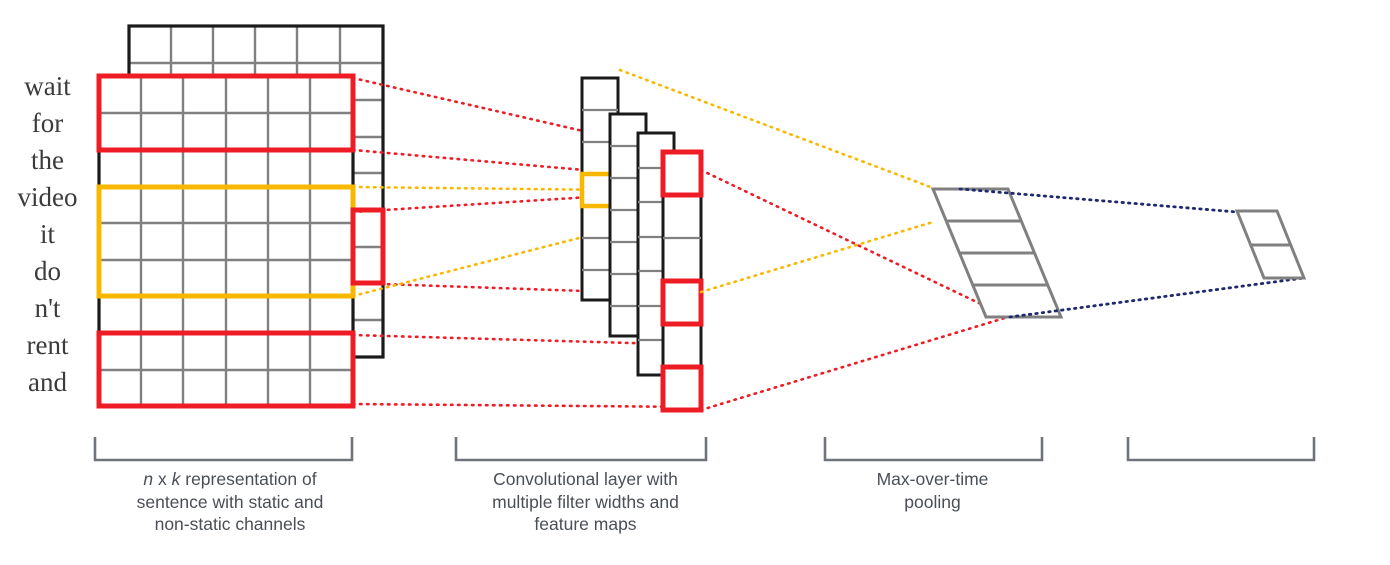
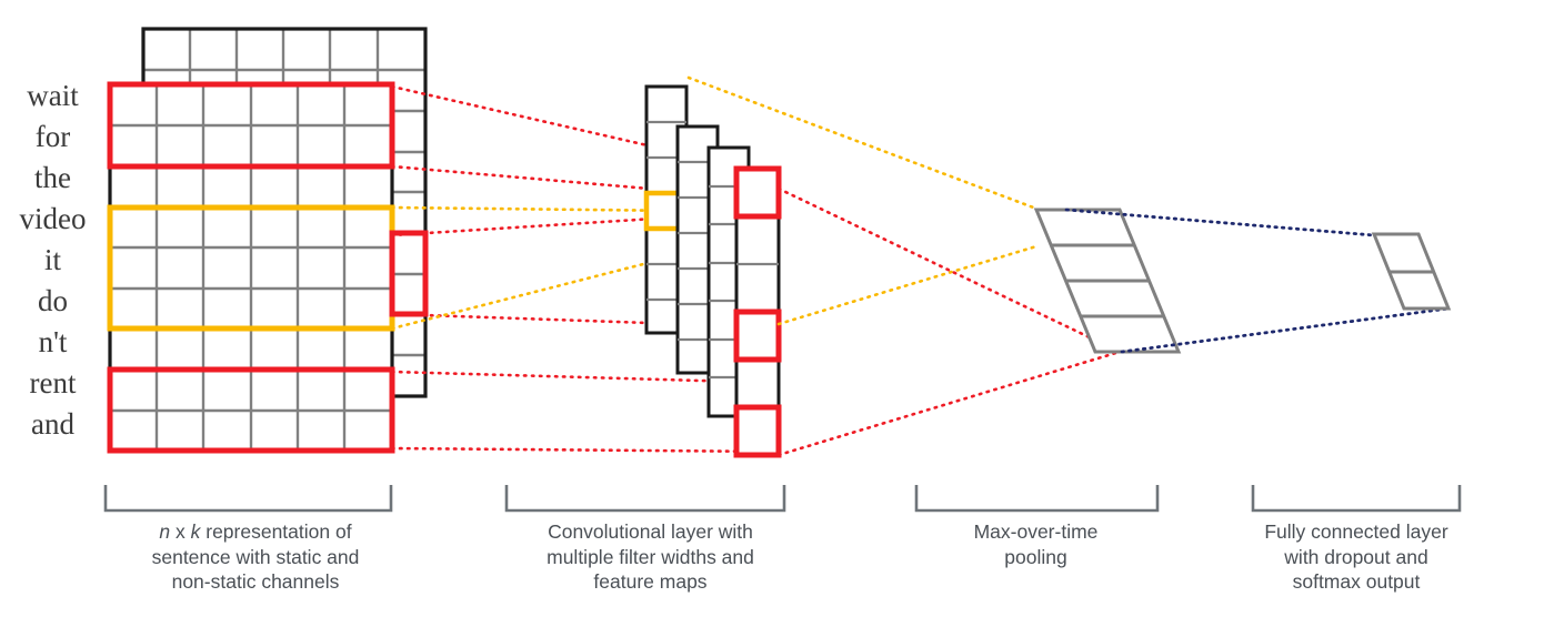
  wait
  for
  the
  video
  it
  do
  n't
  rent
  and
  n x k representation of
  sentence with static and
  non-static channels
  Convolutional layer with
  multiple filter widths and
  feature maps
  Max-over-time
  pooling
+ Fully connected layer
+ with dropout and
+ softmax output
